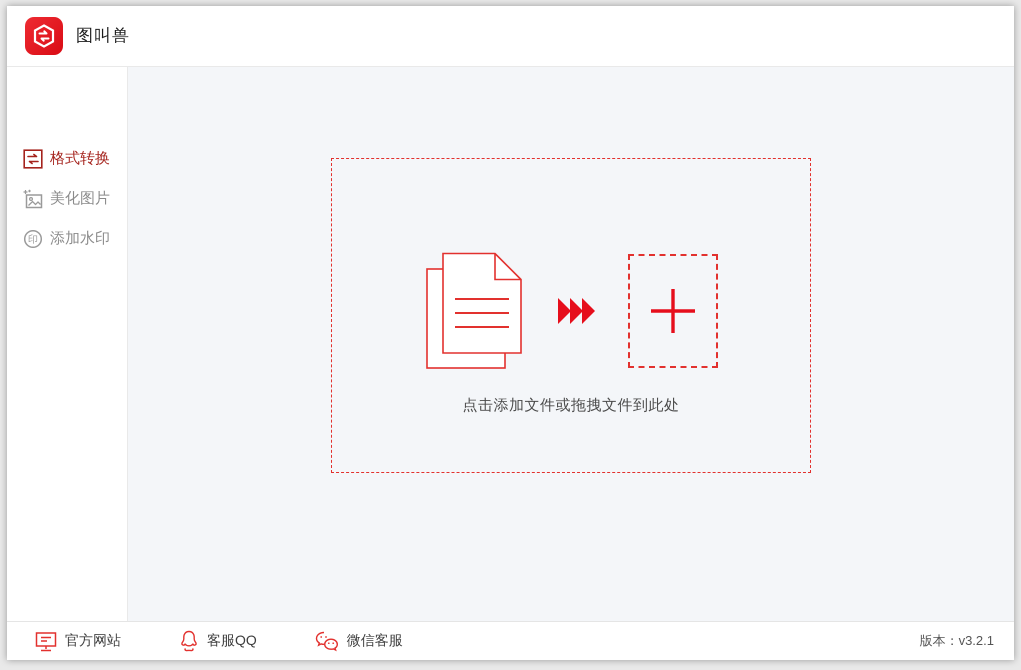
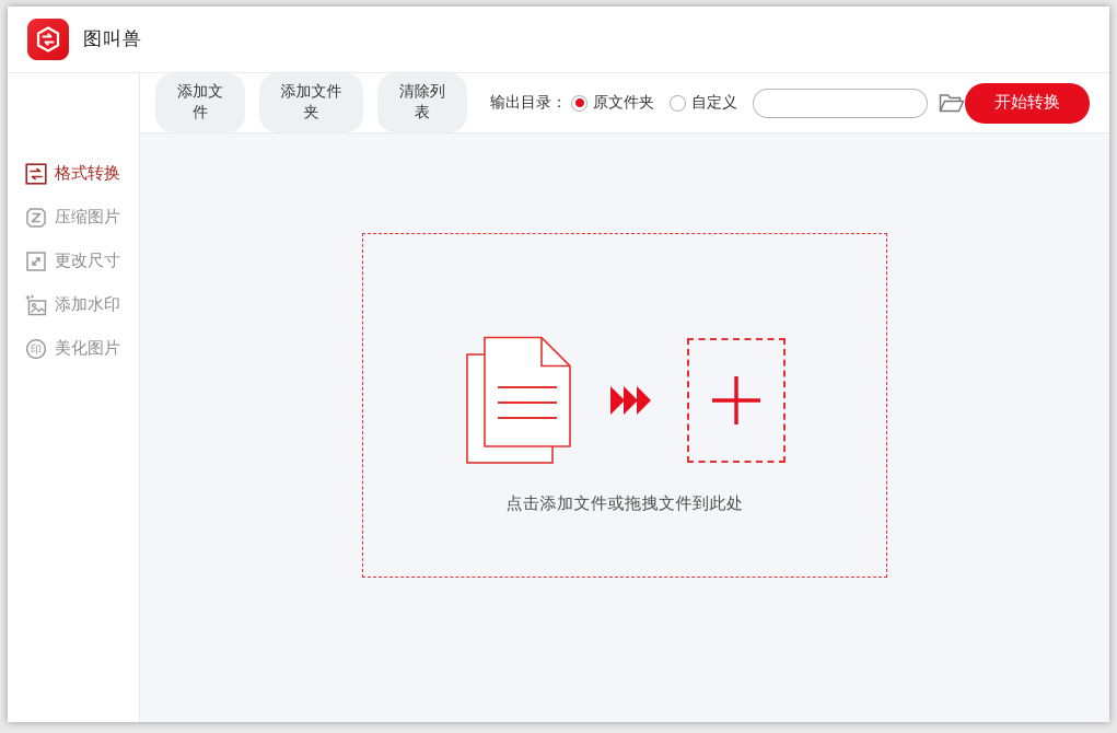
  图叫兽
  格式转换
+ 压缩图片
+ 更改尺寸
- 美化图片
+ 添加水印
  印
- 添加水印
+ 美化图片
+ 添加文件
+ 添加文件夹
+ 清除列表
+ 输出目录：
+ 原文件夹
+ 自定义
+ 开始转换
  点击添加文件或拖拽文件到此处
- 官方网站
- 客服QQ
- 微信客服
- 版本：v3.2.1
